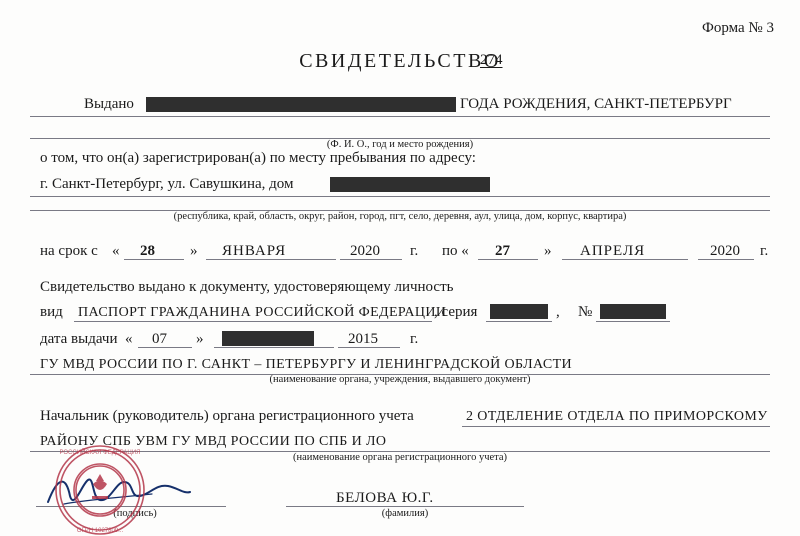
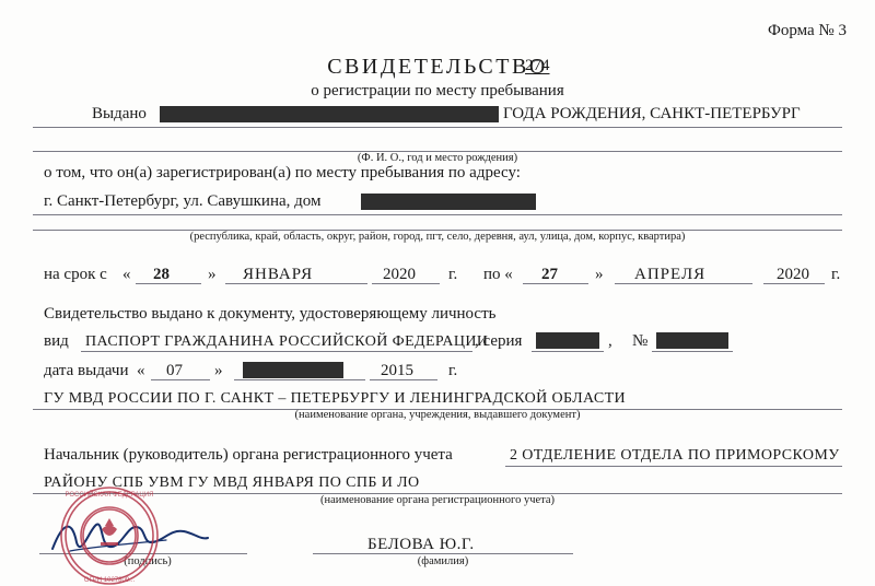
  Форма № 3
  СВИДЕТЕЛЬСТВО
  274
+ о регистрации по месту пребывания
  Выдано
  ГОДА РОЖДЕНИЯ, САНКТ-ПЕТЕРБУРГ
  (Ф. И. О., год и место рождения)
  о том, что он(а) зарегистрирован(а) по месту пребывания по адресу:
  г. Санкт-Петербург, ул. Савушкина, дом
  (республика, край, область, округ, район, город, пгт, село, деревня, аул, улица, дом, корпус, квартира)
  на срок с
  «
  28
  »
  ЯНВАРЯ
  2020
  г.
  по «
  27
  »
  АПРЕЛЯ
  2020
  г.
  Свидетельство выдано к документу, удостоверяющему личность
  вид
  ПАСПОРТ ГРАЖДАНИНА РОССИЙСКОЙ ФЕДЕРАЦИИ
  , серия
  ,
  №
  дата выдачи
  «
  07
  »
  2015
  г.
  ГУ МВД РОССИИ ПО Г. САНКТ – ПЕТЕРБУРГУ И ЛЕНИНГРАДСКОЙ ОБЛАСТИ
  (наименование органа, учреждения, выдавшего документ)
  Начальник (руководитель) органа регистрационного учета
  2 ОТДЕЛЕНИЕ ОТДЕЛА ПО ПРИМОРСКОМУ
- РАЙОНУ СПБ УВМ ГУ МВД РОССИИ ПО СПБ И ЛО
+ РАЙОНУ СПБ УВМ ГУ МВД ЯНВАРЯ ПО СПБ И ЛО
  (наименование органа регистрационного учета)
  (подпись)
  БЕЛОВА Ю.Г.
  (фамилия)
